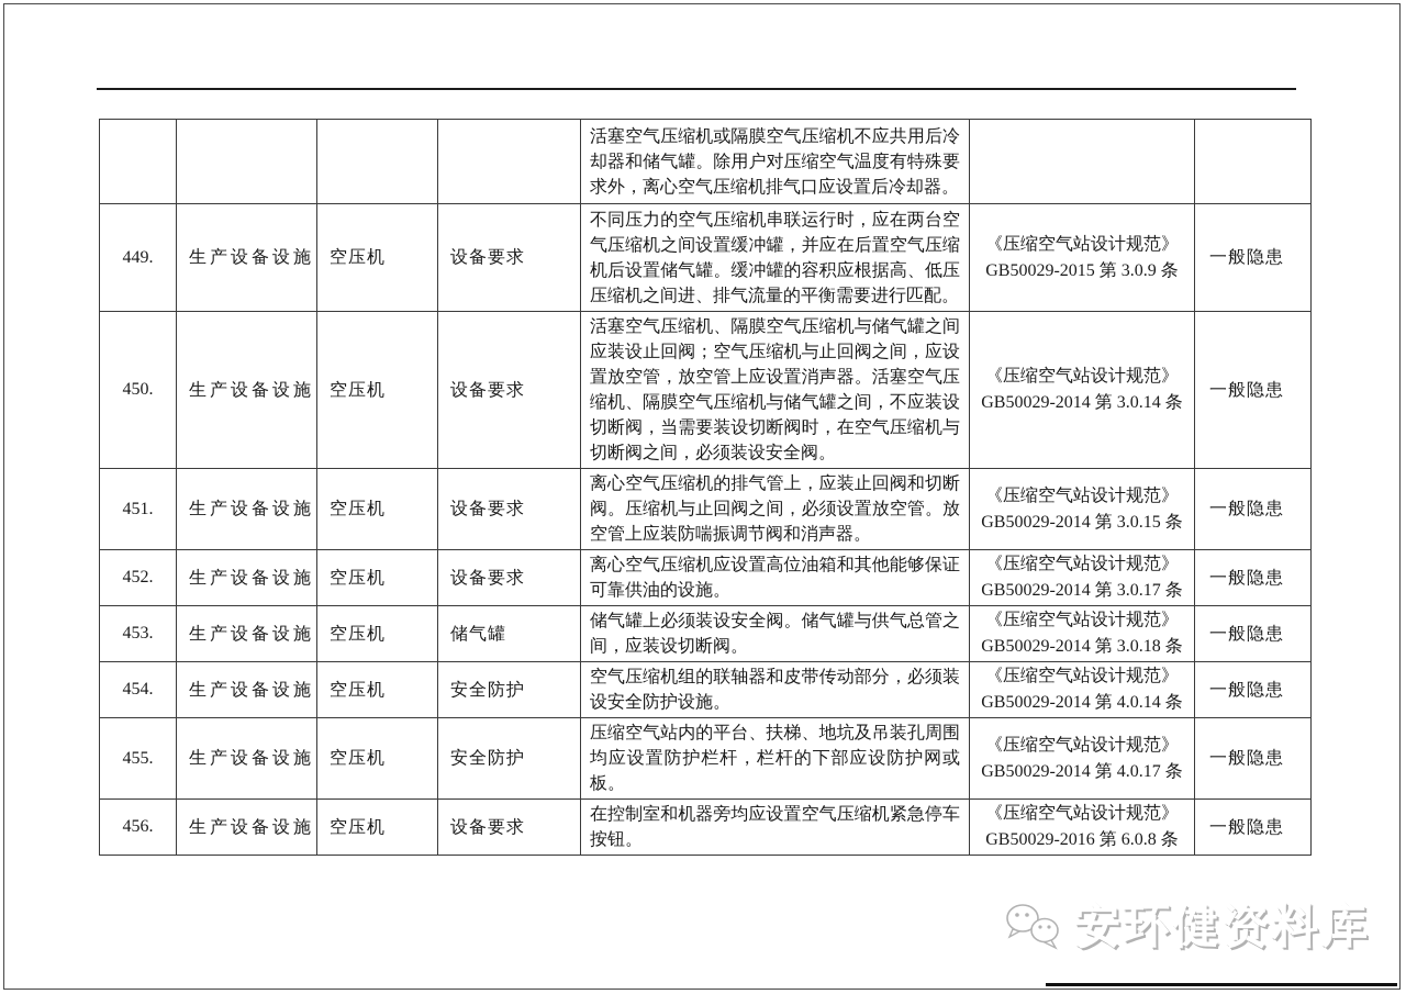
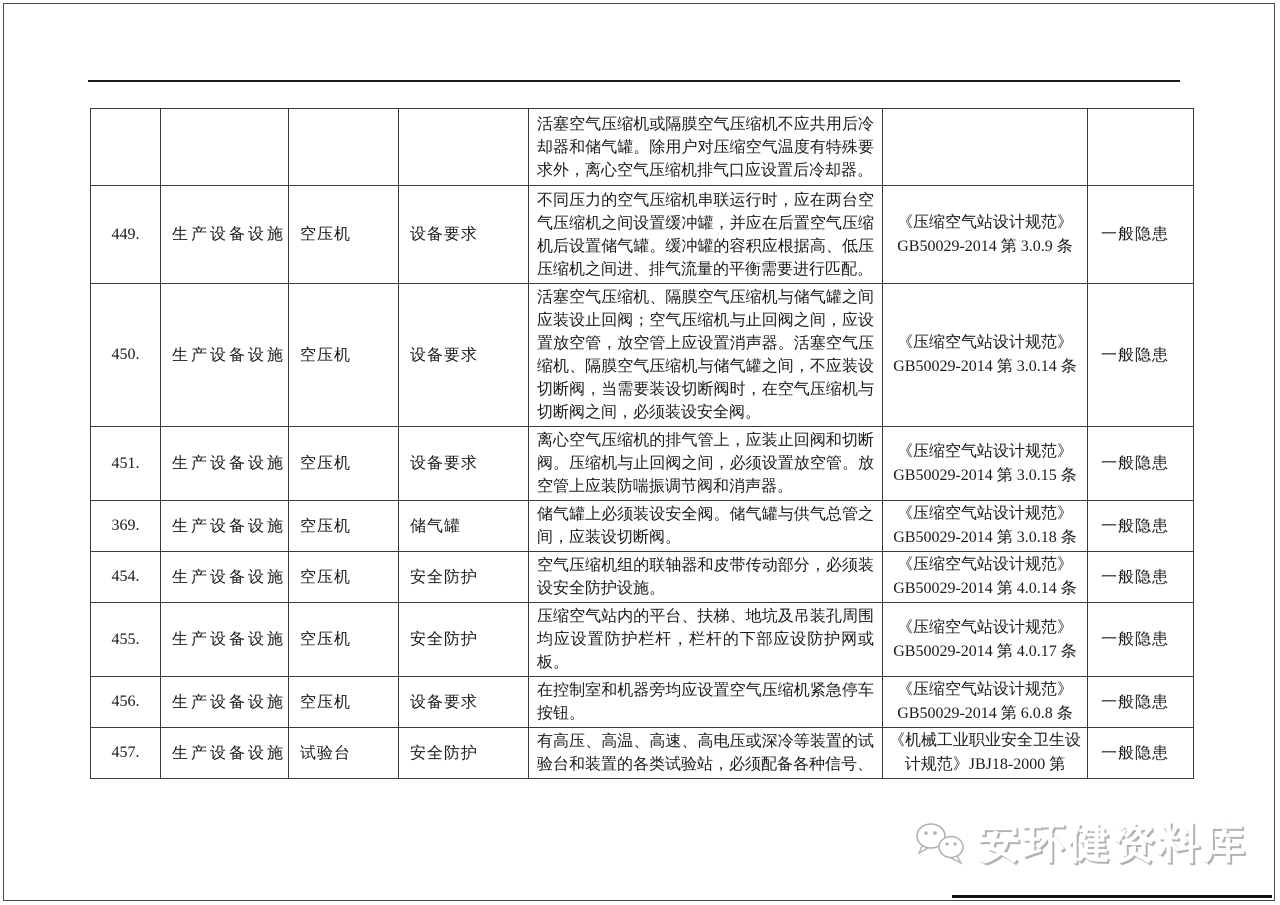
  				活塞空气压缩机或隔膜空气压缩机不应共用后冷却器和储气罐。除用户对压缩空气温度有特殊要求外，离心空气压缩机排气口应设置后冷却器。
- 449.	生产设备设施	空压机	设备要求	不同压力的空气压缩机串联运行时，应在两台空气压缩机之间设置缓冲罐，并应在后置空气压缩机后设置储气罐。缓冲罐的容积应根据高、低压压缩机之间进、排气流量的平衡需要进行匹配。	《压缩空气站设计规范》GB50029-2015 第 3.0.9 条	一般隐患
+ 449.	生产设备设施	空压机	设备要求	不同压力的空气压缩机串联运行时，应在两台空气压缩机之间设置缓冲罐，并应在后置空气压缩机后设置储气罐。缓冲罐的容积应根据高、低压压缩机之间进、排气流量的平衡需要进行匹配。	《压缩空气站设计规范》GB50029-2014 第 3.0.9 条	一般隐患
  450.	生产设备设施	空压机	设备要求	活塞空气压缩机、隔膜空气压缩机与储气罐之间应装设止回阀；空气压缩机与止回阀之间，应设置放空管，放空管上应设置消声器。活塞空气压缩机、隔膜空气压缩机与储气罐之间，不应装设切断阀，当需要装设切断阀时，在空气压缩机与切断阀之间，必须装设安全阀。	《压缩空气站设计规范》GB50029-2014 第 3.0.14 条	一般隐患
  451.	生产设备设施	空压机	设备要求	离心空气压缩机的排气管上，应装止回阀和切断阀。压缩机与止回阀之间，必须设置放空管。放空管上应装防喘振调节阀和消声器。	《压缩空气站设计规范》GB50029-2014 第 3.0.15 条	一般隐患
- 452.	生产设备设施	空压机	设备要求	离心空气压缩机应设置高位油箱和其他能够保证可靠供油的设施。	《压缩空气站设计规范》GB50029-2014 第 3.0.17 条	一般隐患
- 453.	生产设备设施	空压机	储气罐	储气罐上必须装设安全阀。储气罐与供气总管之间，应装设切断阀。	《压缩空气站设计规范》GB50029-2014 第 3.0.18 条	一般隐患
+ 369.	生产设备设施	空压机	储气罐	储气罐上必须装设安全阀。储气罐与供气总管之间，应装设切断阀。	《压缩空气站设计规范》GB50029-2014 第 3.0.18 条	一般隐患
  454.	生产设备设施	空压机	安全防护	空气压缩机组的联轴器和皮带传动部分，必须装设安全防护设施。	《压缩空气站设计规范》GB50029-2014 第 4.0.14 条	一般隐患
  455.	生产设备设施	空压机	安全防护	压缩空气站内的平台、扶梯、地坑及吊装孔周围均应设置防护栏杆，栏杆的下部应设防护网或板。	《压缩空气站设计规范》GB50029-2014 第 4.0.17 条	一般隐患
- 456.	生产设备设施	空压机	设备要求	在控制室和机器旁均应设置空气压缩机紧急停车按钮。	《压缩空气站设计规范》GB50029-2016 第 6.0.8 条	一般隐患
+ 456.	生产设备设施	空压机	设备要求	在控制室和机器旁均应设置空气压缩机紧急停车按钮。	《压缩空气站设计规范》GB50029-2014 第 6.0.8 条	一般隐患
+ 457.	生产设备设施	试验台	安全防护	有高压、高温、高速、高电压或深冷等装置的试验台和装置的各类试验站，必须配备各种信号、	《机械工业职业安全卫生设计规范》JBJ18-2000 第	一般隐患
  安环健资料库
